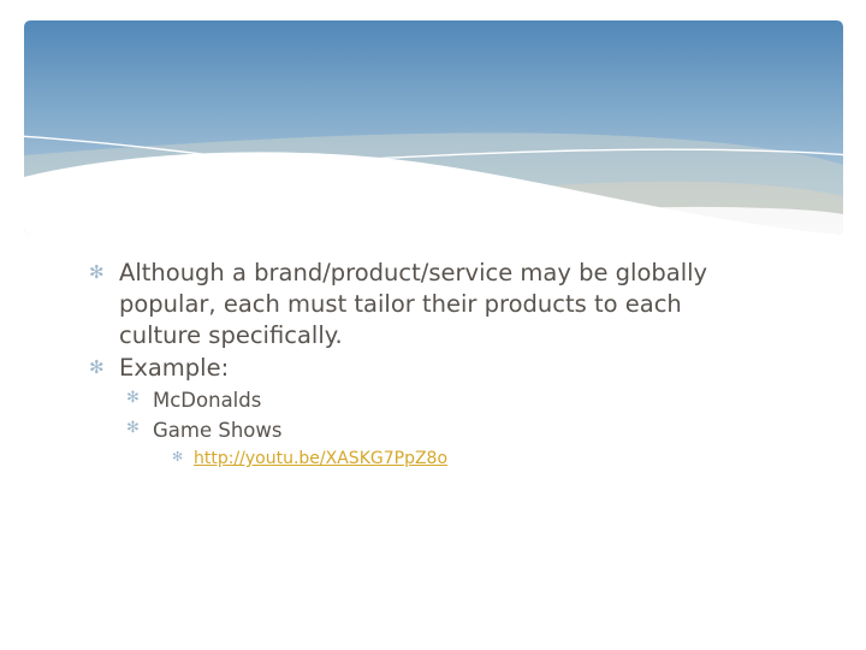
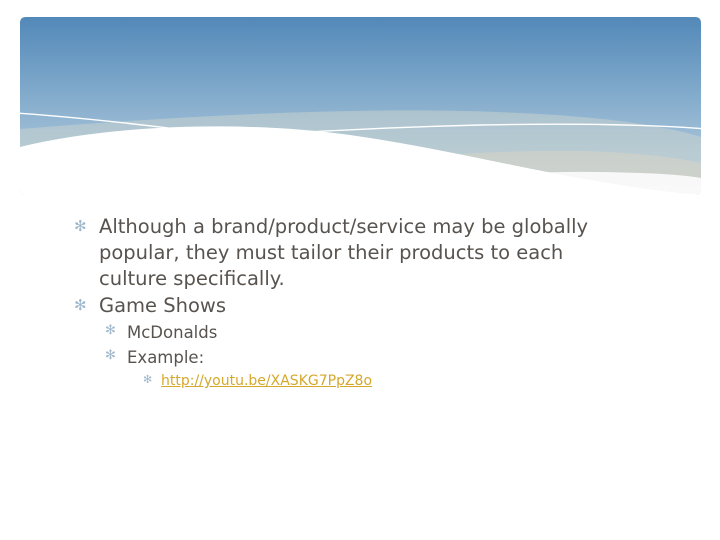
  ✻
- Although a brand/product/service may be globally popular, each must tailor their products to each culture specifically.
+ Although a brand/product/service may be globally popular, they must tailor their products to each culture specifically.
  ✻
- Example:
+ Game Shows
  ✻
  McDonalds
  ✻
- Game Shows
+ Example:
  ✻
  http://youtu.be/XASKG7PpZ8o
